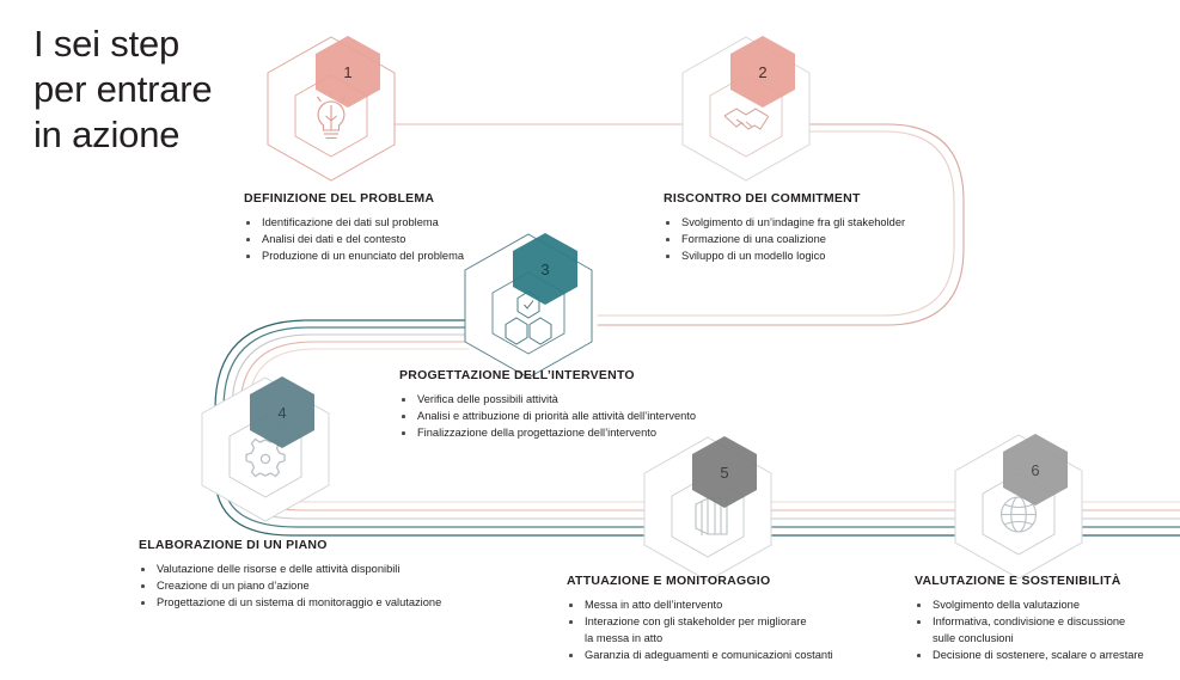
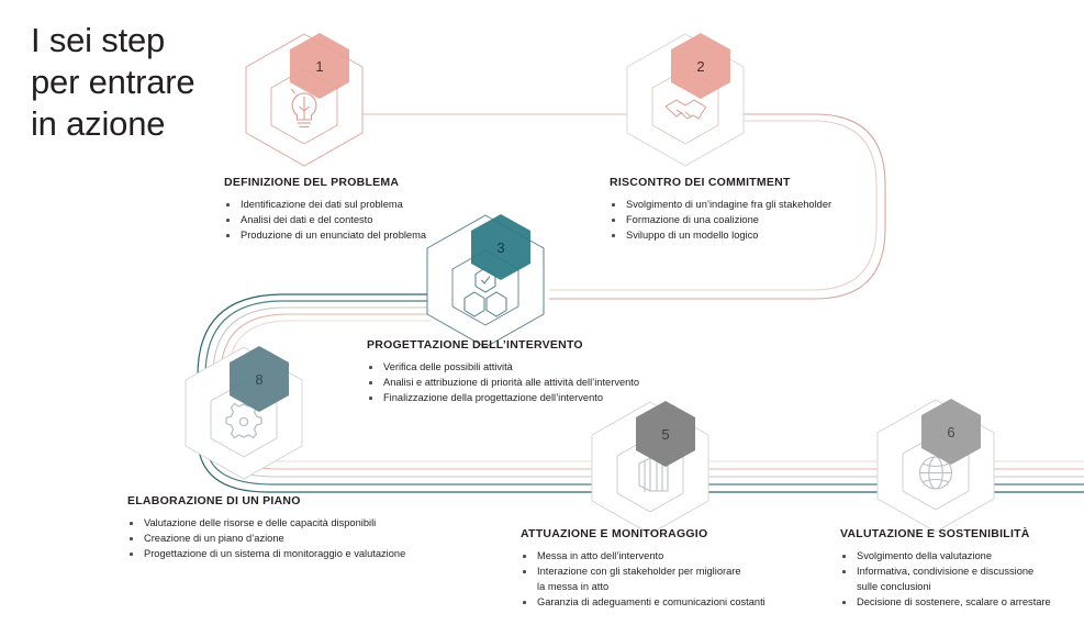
  I sei step
  per entrare
  in azione
  1
  2
  3
- 4
+ 8
  5
  6
  DEFINIZIONE DEL PROBLEMA
  Identificazione dei dati sul problema
  Analisi dei dati e del contesto
  Produzione di un enunciato del problema
  RISCONTRO DEI COMMITMENT
  Svolgimento di un’indagine fra gli stakeholder
  Formazione di una coalizione
  Sviluppo di un modello logico
  PROGETTAZIONE DELL’INTERVENTO
  Verifica delle possibili attività
  Analisi e attribuzione di priorità alle attività dell’intervento
  Finalizzazione della progettazione dell’intervento
  ELABORAZIONE DI UN PIANO
- Valutazione delle risorse e delle attività disponibili
+ Valutazione delle risorse e delle capacità disponibili
  Creazione di un piano d’azione
  Progettazione di un sistema di monitoraggio e valutazione
  ATTUAZIONE E MONITORAGGIO
  Messa in atto dell’intervento
  Interazione con gli stakeholder per migliorare
  la messa in atto
  Garanzia di adeguamenti e comunicazioni costanti
  VALUTAZIONE E SOSTENIBILITÀ
  Svolgimento della valutazione
  Informativa, condivisione e discussione
  sulle conclusioni
  Decisione di sostenere, scalare o arrestare
